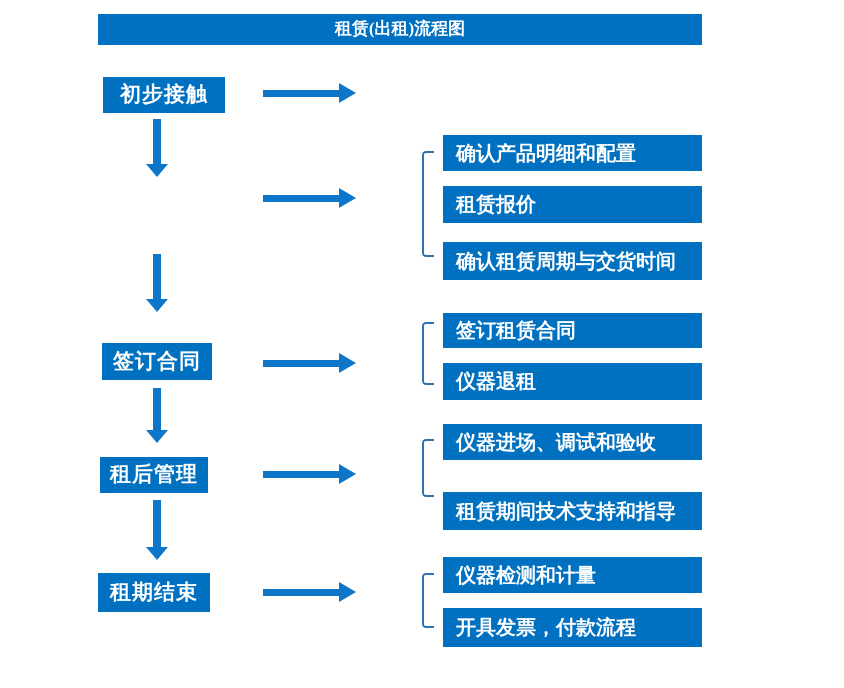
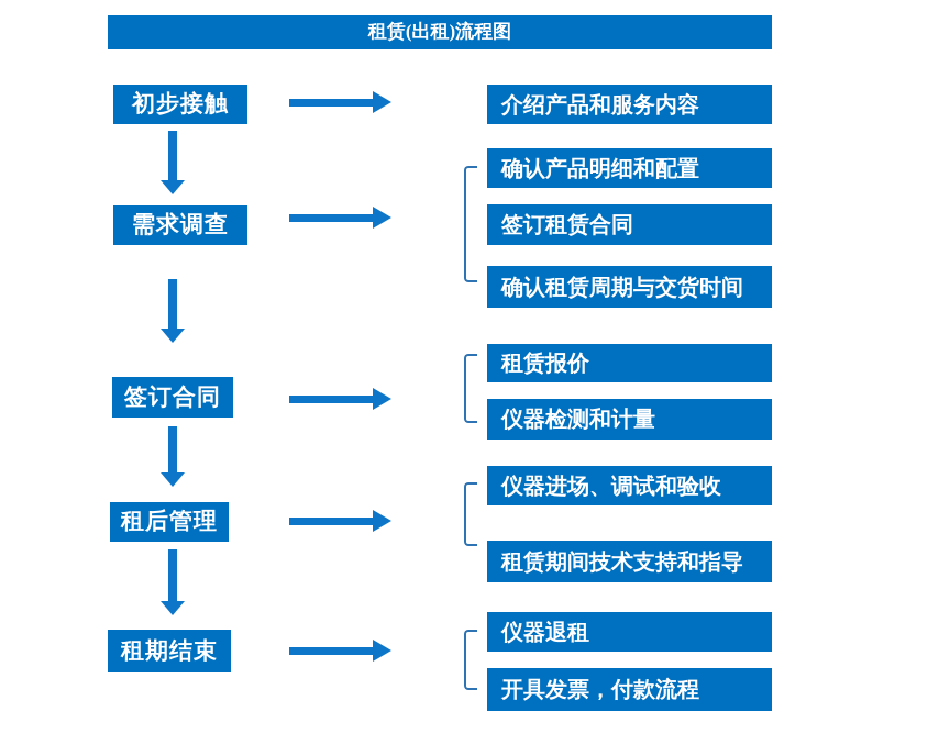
  租赁(出租)流程图
  初步接触
+ 需求调查
  签订合同
  租后管理
  租期结束
+ 介绍产品和服务内容
  确认产品明细和配置
- 租赁报价
+ 签订租赁合同
  确认租赁周期与交货时间
- 签订租赁合同
+ 租赁报价
- 仪器退租
+ 仪器检测和计量
  仪器进场、调试和验收
  租赁期间技术支持和指导
- 仪器检测和计量
+ 仪器退租
  开具发票，付款流程
